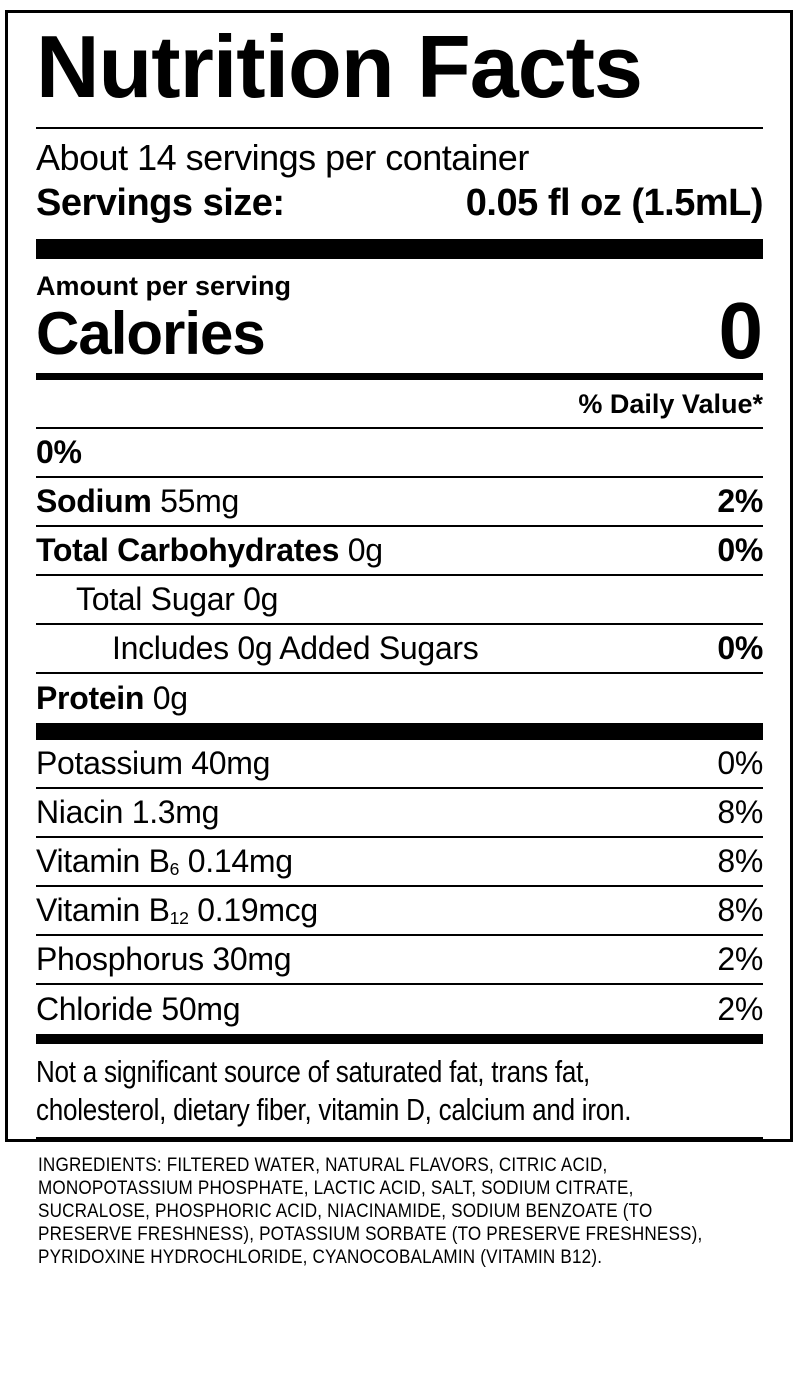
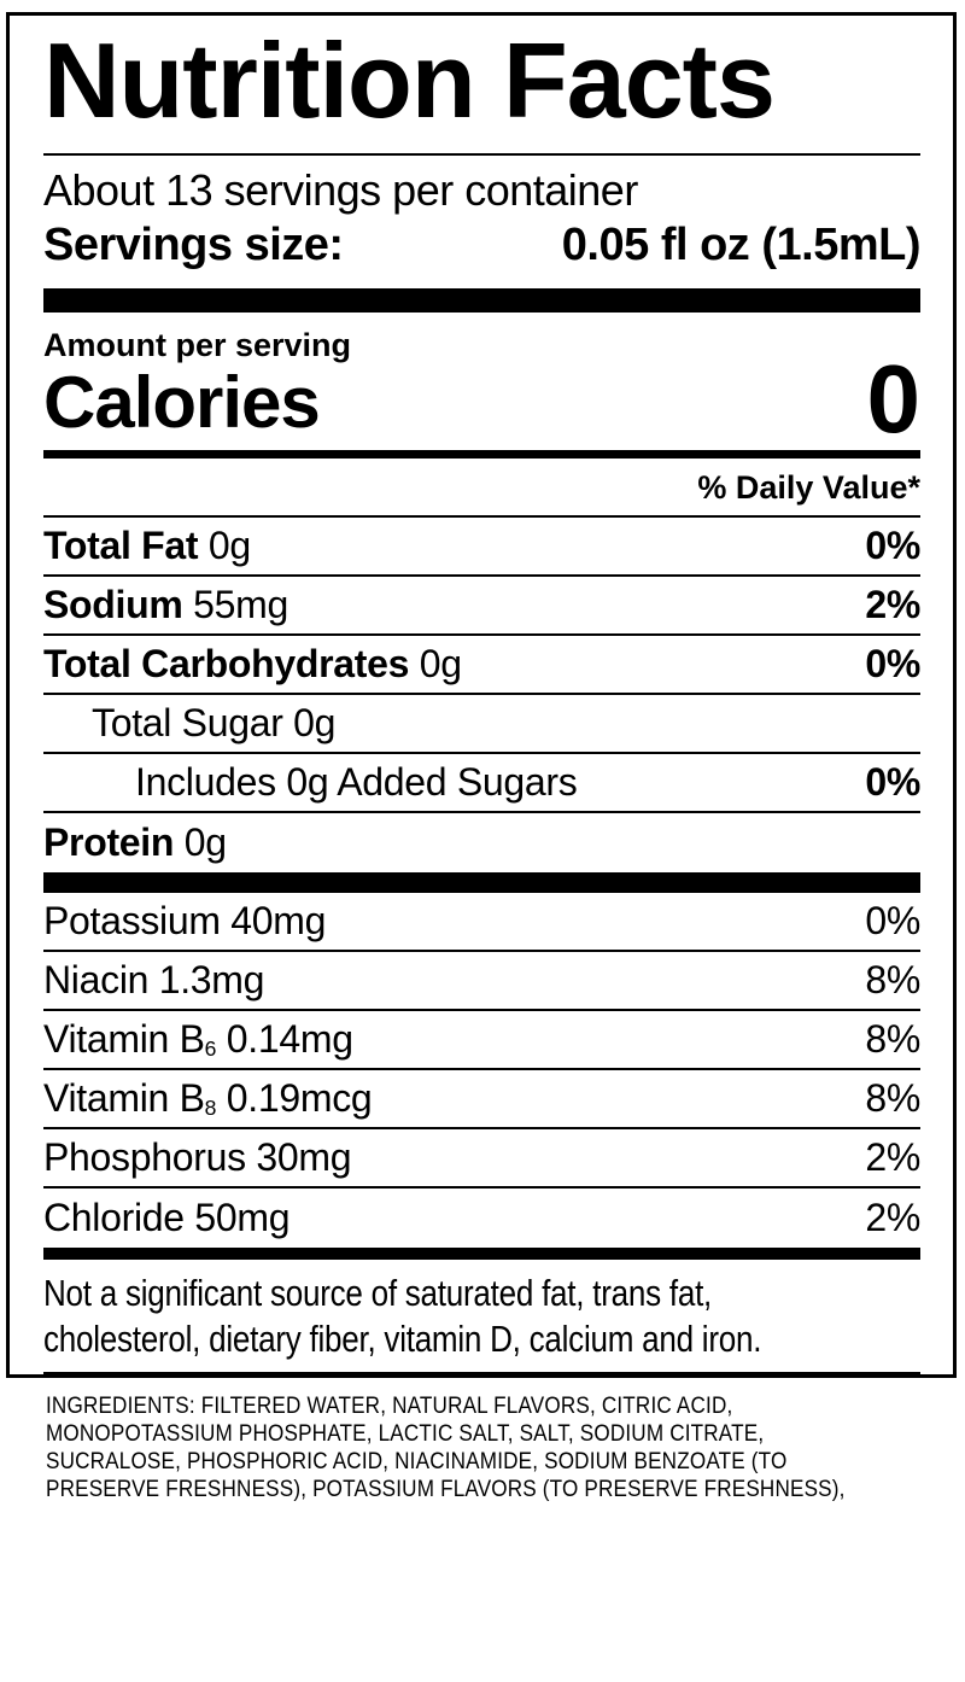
  Nutrition Facts
- About 14 servings per container
+ About 13 servings per container
  Servings size:
  0.05 fl oz (1.5mL)
  Amount per serving
  Calories
  0
  % Daily Value*
+ Total Fat 0g
  0%
  Sodium 55mg
  2%
  Total Carbohydrates 0g
  0%
  Total Sugar 0g
  Includes 0g Added Sugars
  0%
  Protein 0g
  Potassium 40mg
  0%
  Niacin 1.3mg
  8%
  Vitamin B6 0.14mg
  8%
- Vitamin B12 0.19mcg
+ Vitamin B8 0.19mcg
  8%
  Phosphorus 30mg
  2%
  Chloride 50mg
  2%
  Not a significant source of saturated fat, trans fat,
  cholesterol, dietary fiber, vitamin D, calcium and iron.
  INGREDIENTS: FILTERED WATER, NATURAL FLAVORS, CITRIC ACID,
- MONOPOTASSIUM PHOSPHATE, LACTIC ACID, SALT, SODIUM CITRATE,
+ MONOPOTASSIUM PHOSPHATE, LACTIC SALT, SALT, SODIUM CITRATE,
  SUCRALOSE, PHOSPHORIC ACID, NIACINAMIDE, SODIUM BENZOATE (TO
- PRESERVE FRESHNESS), POTASSIUM SORBATE (TO PRESERVE FRESHNESS),
+ PRESERVE FRESHNESS), POTASSIUM FLAVORS (TO PRESERVE FRESHNESS),
- PYRIDOXINE HYDROCHLORIDE, CYANOCOBALAMIN (VITAMIN B12).
